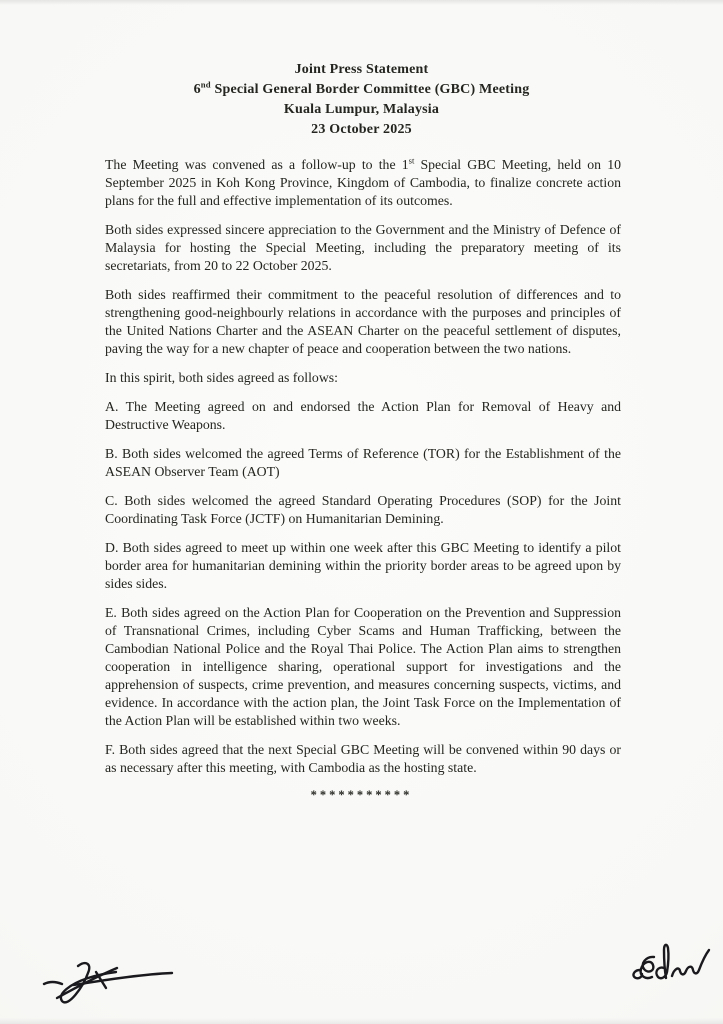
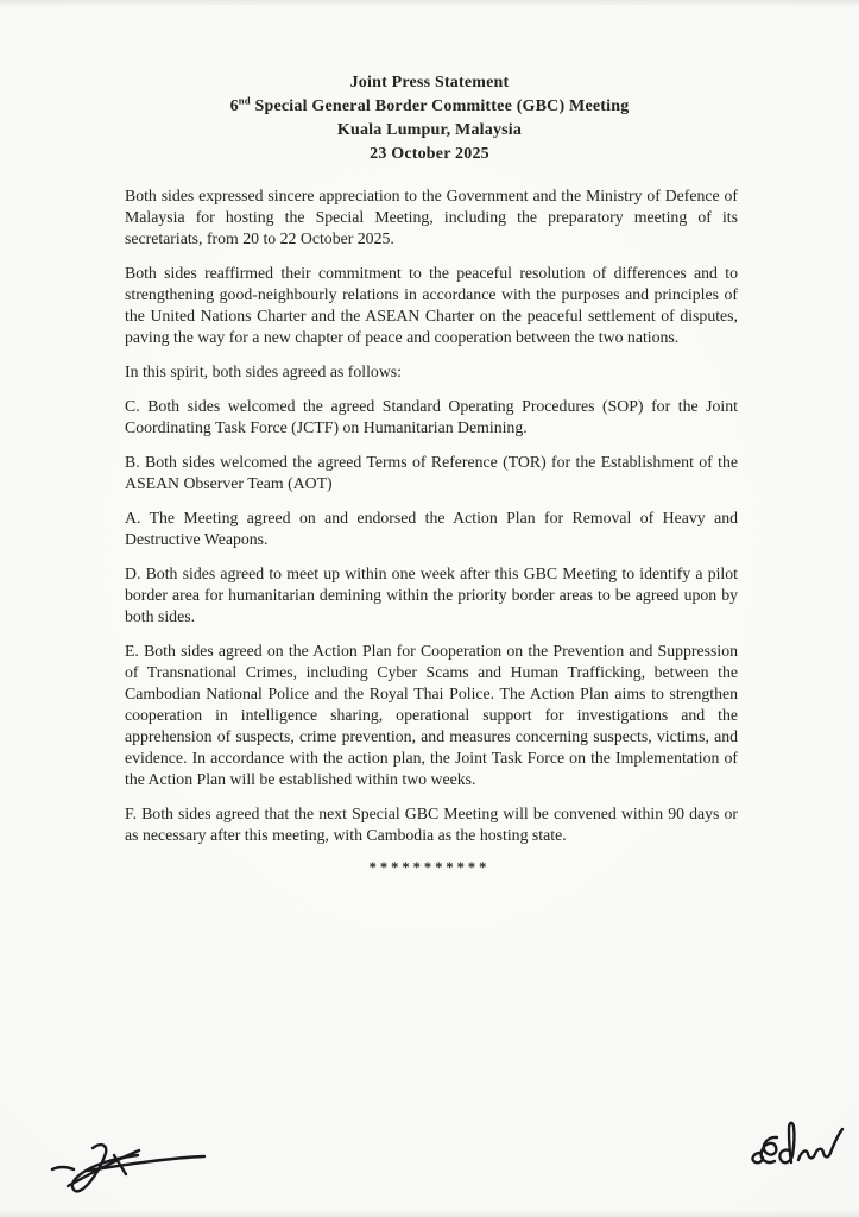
  Joint Press Statement
  6nd Special General Border Committee (GBC) Meeting
  Kuala Lumpur, Malaysia
  23 October 2025
- The Meeting was convened as a follow-up to the 1st Special GBC Meeting, held on 10 September 2025 in Koh Kong Province, Kingdom of Cambodia, to finalize concrete action plans for the full and effective implementation of its outcomes.
  Both sides expressed sincere appreciation to the Government and the Ministry of Defence of Malaysia for hosting the Special Meeting, including the preparatory meeting of its secretariats, from 20 to 22 October 2025.
  Both sides reaffirmed their commitment to the peaceful resolution of differences and to strengthening good-neighbourly relations in accordance with the purposes and principles of the United Nations Charter and the ASEAN Charter on the peaceful settlement of disputes, paving the way for a new chapter of peace and cooperation between the two nations.
  In this spirit, both sides agreed as follows:
- A. The Meeting agreed on and endorsed the Action Plan for Removal of Heavy and Destructive Weapons.
+ C. Both sides welcomed the agreed Standard Operating Procedures (SOP) for the Joint Coordinating Task Force (JCTF) on Humanitarian Demining.
  B. Both sides welcomed the agreed Terms of Reference (TOR) for the Establishment of the ASEAN Observer Team (AOT)
- C. Both sides welcomed the agreed Standard Operating Procedures (SOP) for the Joint Coordinating Task Force (JCTF) on Humanitarian Demining.
+ A. The Meeting agreed on and endorsed the Action Plan for Removal of Heavy and Destructive Weapons.
- D. Both sides agreed to meet up within one week after this GBC Meeting to identify a pilot border area for humanitarian demining within the priority border areas to be agreed upon by sides sides.
+ D. Both sides agreed to meet up within one week after this GBC Meeting to identify a pilot border area for humanitarian demining within the priority border areas to be agreed upon by both sides.
  E. Both sides agreed on the Action Plan for Cooperation on the Prevention and Suppression of Transnational Crimes, including Cyber Scams and Human Trafficking, between the Cambodian National Police and the Royal Thai Police. The Action Plan aims to strengthen cooperation in intelligence sharing, operational support for investigations and the apprehension of suspects, crime prevention, and measures concerning suspects, victims, and evidence. In accordance with the action plan, the Joint Task Force on the Implementation of the Action Plan will be established within two weeks.
  F. Both sides agreed that the next Special GBC Meeting will be convened within 90 days or as necessary after this meeting, with Cambodia as the hosting state.
  ***********
